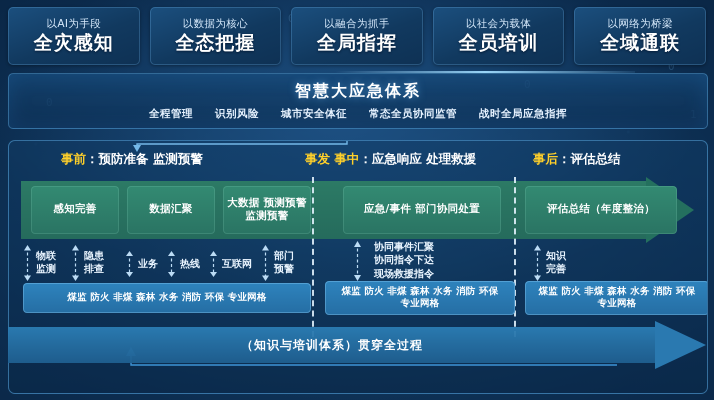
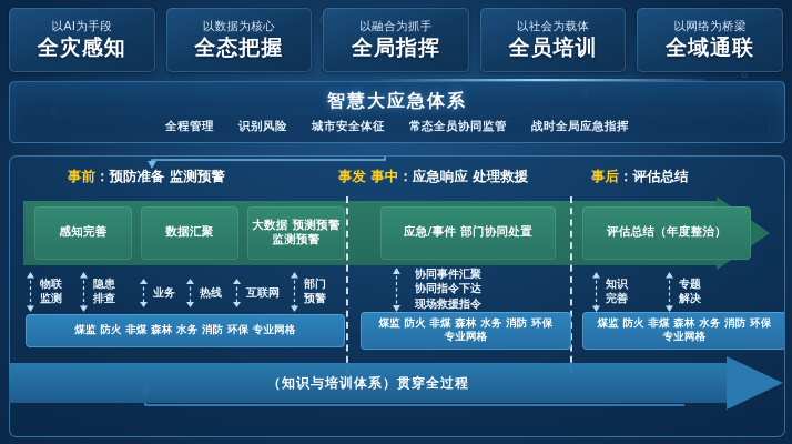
  0
  以AI为手段
  全灾感知
  以数据为核心
  全态把握
  以融合为抓手
  全局指挥
  以社会为载体
  全员培训
  以网络为桥梁
  全域通联
  智慧大应急体系
  全程管理
  识别风险
  城市安全体征
  常态全员协同监管
  战时全局应急指挥
  事前：预防准备 监测预警
  事发 事中：应急响应 处理救援
  事后：评估总结
  感知完善
  数据汇聚
  大数据 预测预警 监测预警
  应急/事件 部门协同处置
  评估总结（年度整治）
  物联
  监测
  隐患
  排查
  业务
  热线
  互联网
  部门
  预警
  协同事件汇聚
  协同指令下达
  现场救援指令
  知识
  完善
+ 专题
+ 解决
  煤监 防火 非煤 森林 水务 消防 环保 专业网格
  煤监 防火 非煤 森林 水务 消防 环保
  专业网格
  煤监 防火 非煤 森林 水务 消防 环保
  专业网格
  （知识与培训体系）贯穿全过程
